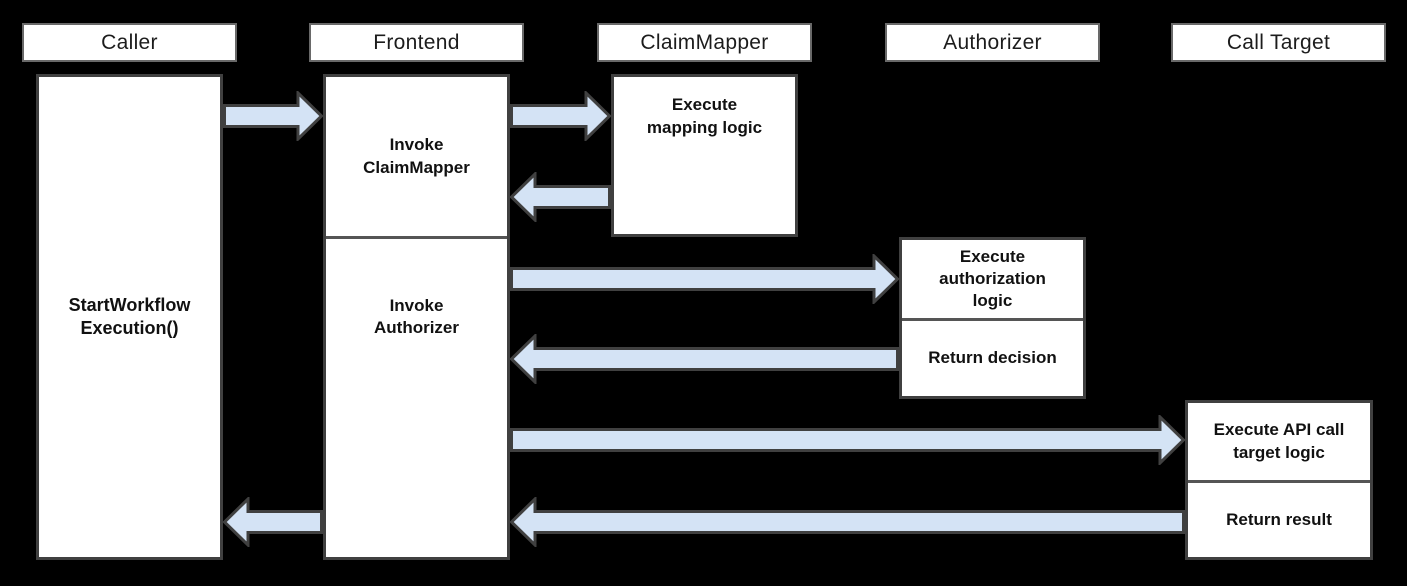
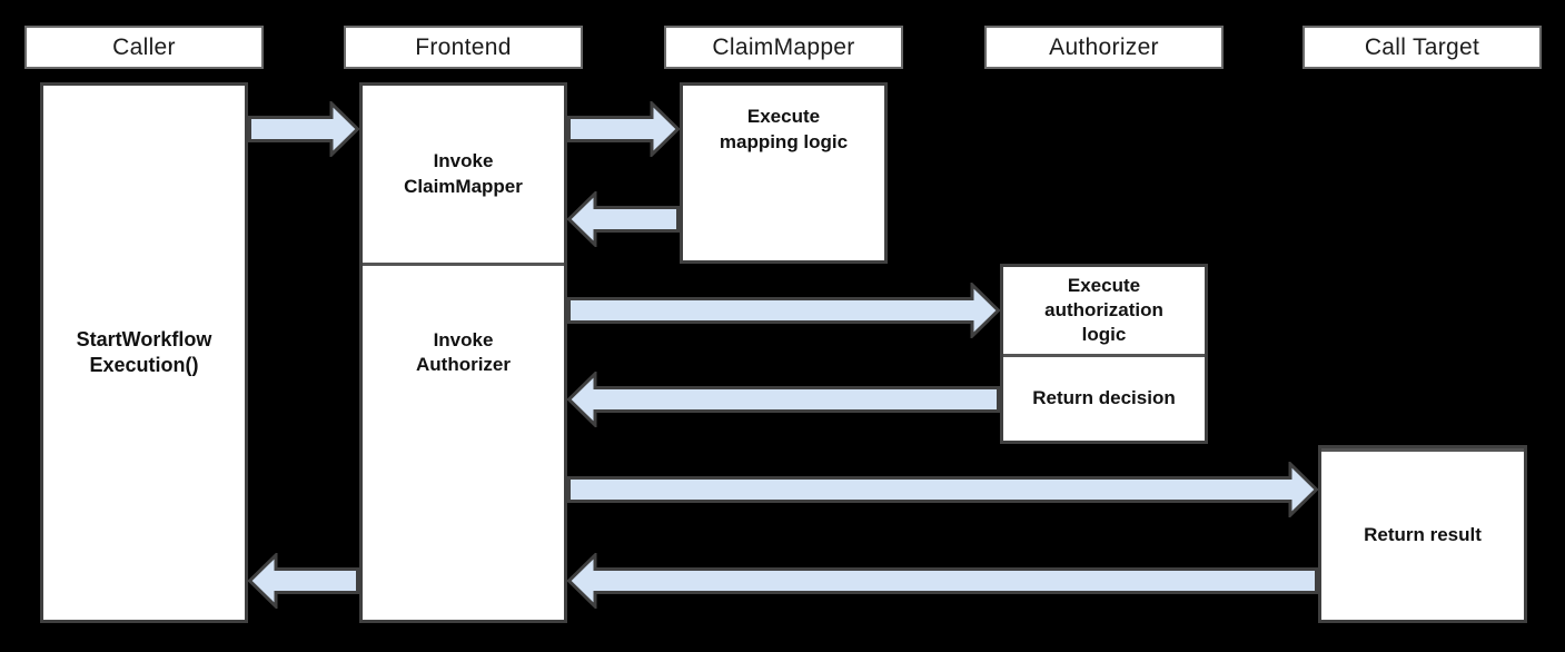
  Caller
  Frontend
  ClaimMapper
  Authorizer
  Call Target
  StartWorkflow
  Execution()
  Invoke
  ClaimMapper
  Invoke
  Authorizer
  Execute
  mapping logic
  Execute
  authorization
  logic
  Return decision
- Execute API call
- target logic
  Return result
